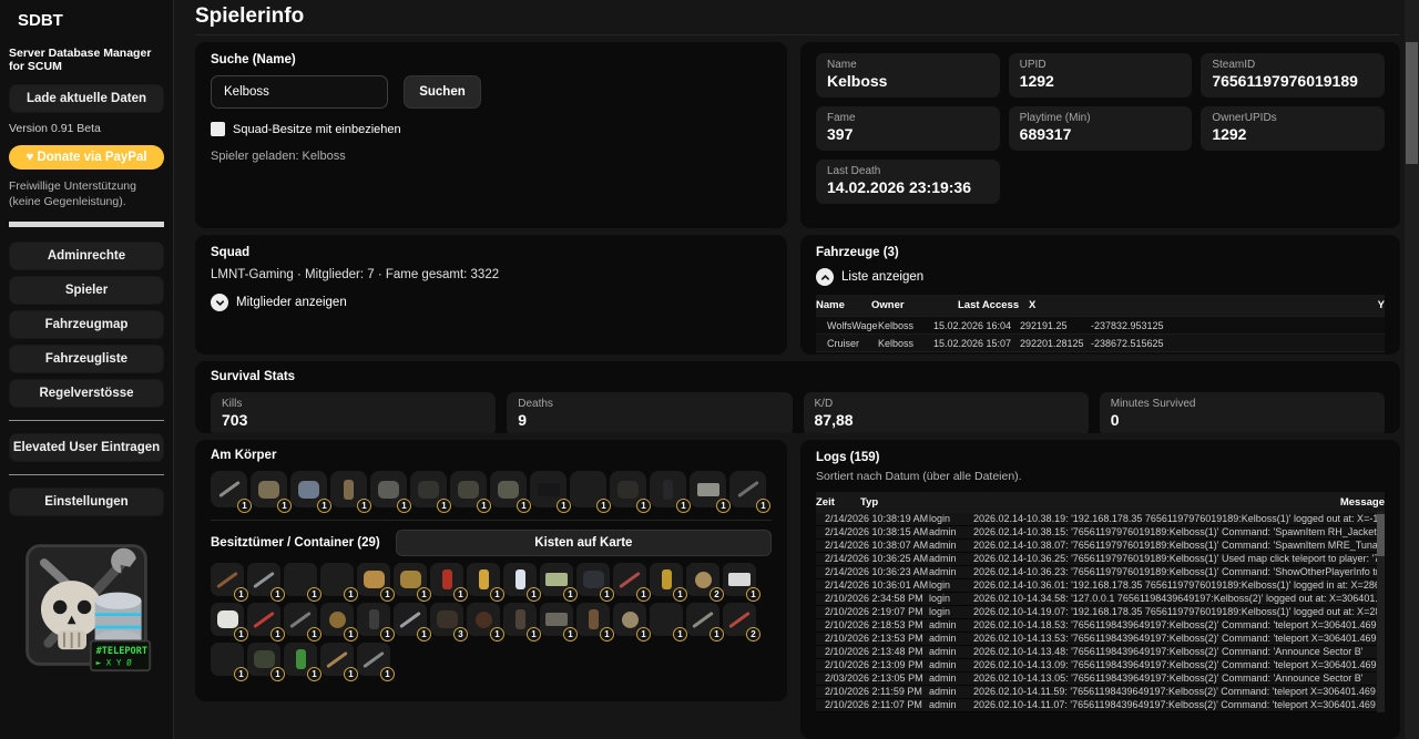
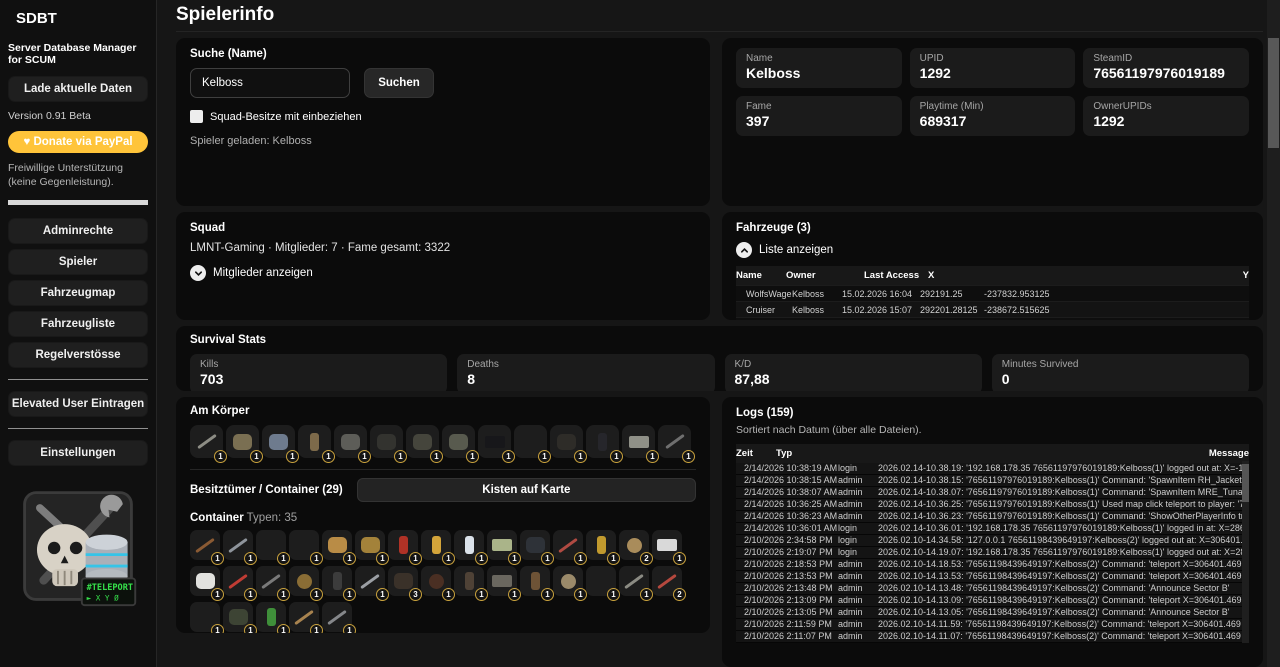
  SDBT
  Server Database Manager for SCUM
  Lade aktuelle Daten
  Version 0.91 Beta
  ♥ Donate via PayPal
  Freiwillige Unterstützung (keine Gegenleistung).
  AdminrechteSpielerFahrzeugmapFahrzeuglisteRegelverstösse
  Elevated User Eintragen
  Einstellungen
  #TELEPORT
  ► X Y Ø
  Spielerinfo
  Suche (Name)
  Kelboss
  Suchen
  Squad-Besitze mit einbeziehen
  Spieler geladen: Kelboss
  Name
  Kelboss
  UPID
  1292
  SteamID
  76561197976019189
  Fame
  397
  Playtime (Min)
  689317
  OwnerUPIDs
  1292
- Last Death
- 14.02.2026 23:19:36
  Squad
  LMNT-Gaming · Mitglieder: 7 · Fame gesamt: 3322
  Mitglieder anzeigen
  Fahrzeuge (3)
  Liste anzeigen
  Name
  Owner
  Last Access
  X
  Y
  WolfsWage
  Kelboss
  15.02.2026 16:04
  292191.25
  -237832.953125
  Cruiser
  Kelboss
  15.02.2026 15:07
  292201.28125
  -238672.515625
  Survival Stats
  Kills
  703
  Deaths
- 9
+ 8
  K/D
  87,88
  Minutes Survived
  0
  Am Körper
  1
  1
  1
  1
  1
  1
  1
  1
  1
  1
  1
  1
  1
  1
  Besitztümer / Container (29)
  Kisten auf Karte
+ Container Typen: 35
  1
  1
  1
  1
  1
  1
  1
  1
  1
  1
  1
  1
  1
  2
  1
  1
  1
  1
  1
  1
  1
  3
  1
  1
  1
  1
  1
  1
  1
  2
  1
  1
  1
  1
  1
  Logs (159)
  Sortiert nach Datum (über alle Dateien).
  Zeit
  Typ
  Message
  2/14/2026 10:38:19 AM
  login
  2026.02.14-10.38.19: '192.168.178.35 76561197976019189:Kelboss(1)' logged out at: X=-1
  2/14/2026 10:38:15 AM
  admin
  2026.02.14-10.38.15: '76561197976019189:Kelboss(1)' Command: 'SpawnItem RH_Jacket
  2/14/2026 10:38:07 AM
  admin
  2026.02.14-10.38.07: '76561197976019189:Kelboss(1)' Command: 'SpawnItem MRE_Tuna
  2/14/2026 10:36:25 AM
  admin
  2026.02.14-10.36.25: '76561197976019189:Kelboss(1)' Used map click teleport to player: '
  2/14/2026 10:36:23 AM
  admin
  2026.02.14-10.36.23: '76561197976019189:Kelboss(1)' Command: 'ShowOtherPlayerInfo t
  2/14/2026 10:36:01 AM
  login
  2026.02.14-10.36.01: '192.168.178.35 76561197976019189:Kelboss(1)' logged in at: X=28
  2/10/2026 2:34:58 PM
  login
  2026.02.10-14.34.58: '127.0.0.1 76561198439649197:Kelboss(2)' logged out at: X=306401
  2/10/2026 2:19:07 PM
  login
  2026.02.10-14.19.07: '192.168.178.35 76561197976019189:Kelboss(1)' logged out at: X=2
  2/10/2026 2:18:53 PM
  admin
  2026.02.10-14.18.53: '76561198439649197:Kelboss(2)' Command: 'teleport X=306401.469
  2/10/2026 2:13:53 PM
  admin
  2026.02.10-14.13.53: '76561198439649197:Kelboss(2)' Command: 'teleport X=306401.469
  2/10/2026 2:13:48 PM
  admin
  2026.02.10-14.13.48: '76561198439649197:Kelboss(2)' Command: 'Announce Sector B'
  2/10/2026 2:13:09 PM
  admin
  2026.02.10-14.13.09: '76561198439649197:Kelboss(2)' Command: 'teleport X=306401.469
- 2/03/2026 2:13:05 PM
+ 2/10/2026 2:13:05 PM
  admin
  2026.02.10-14.13.05: '76561198439649197:Kelboss(2)' Command: 'Announce Sector B'
  2/10/2026 2:11:59 PM
  admin
  2026.02.10-14.11.59: '76561198439649197:Kelboss(2)' Command: 'teleport X=306401.469
  2/10/2026 2:11:07 PM
  admin
  2026.02.10-14.11.07: '76561198439649197:Kelboss(2)' Command: 'teleport X=306401.469
